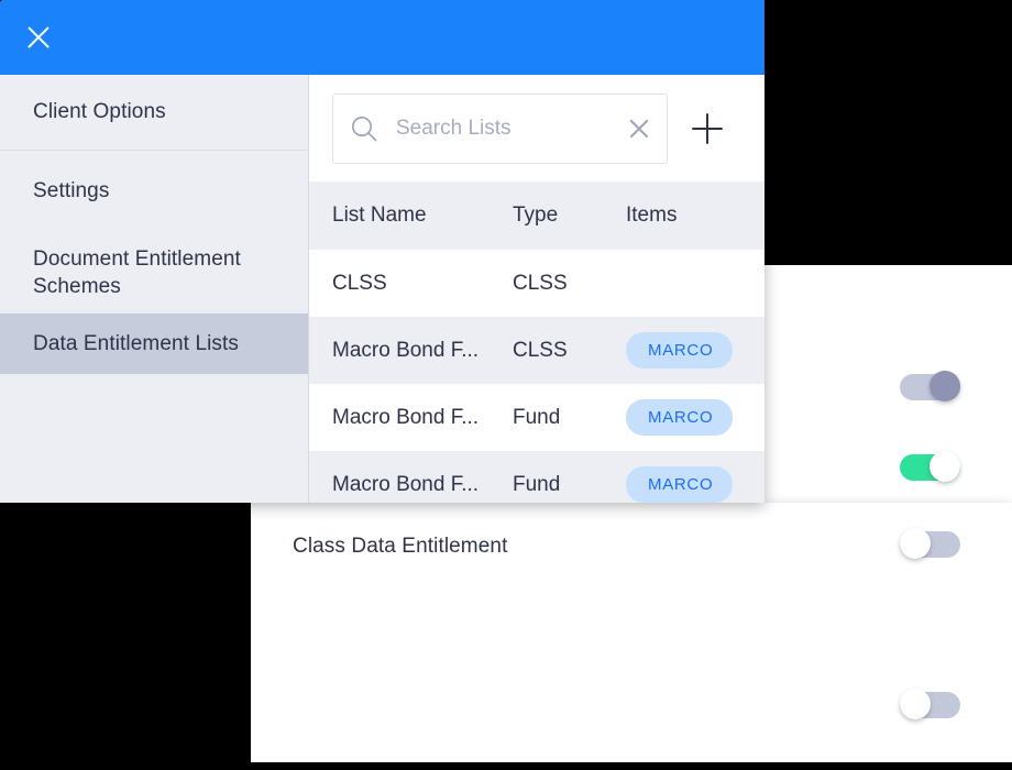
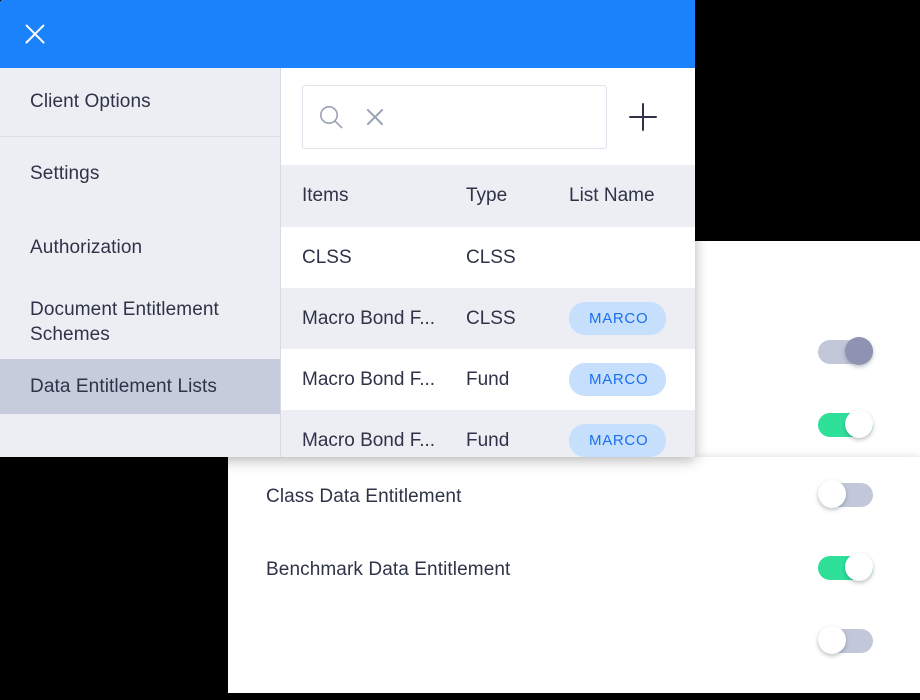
  Class Data Entitlement
+ Benchmark Data Entitlement
  Client Options
  Settings
+ Authorization
  Document Entitlement Schemes
  Data Entitlement Lists
- Search Lists
- List Name
+ Items
  Type
- Items
+ List Name
  CLSS
  CLSS
  Macro Bond F...
  CLSS
  MARCO
  Macro Bond F...
  Fund
  MARCO
  Macro Bond F...
  Fund
  MARCO
